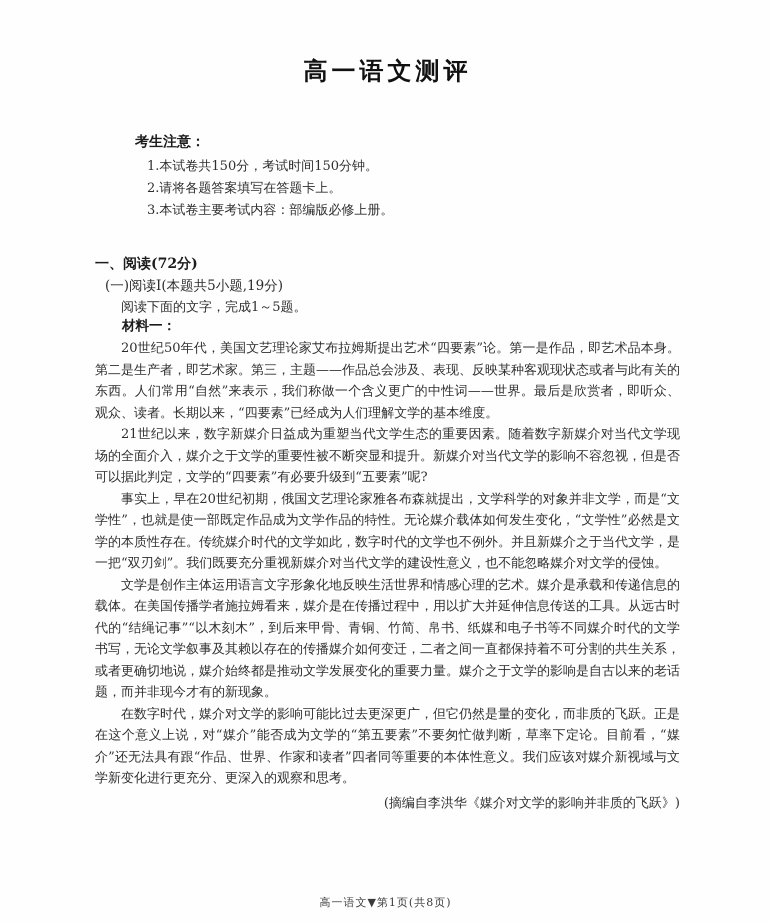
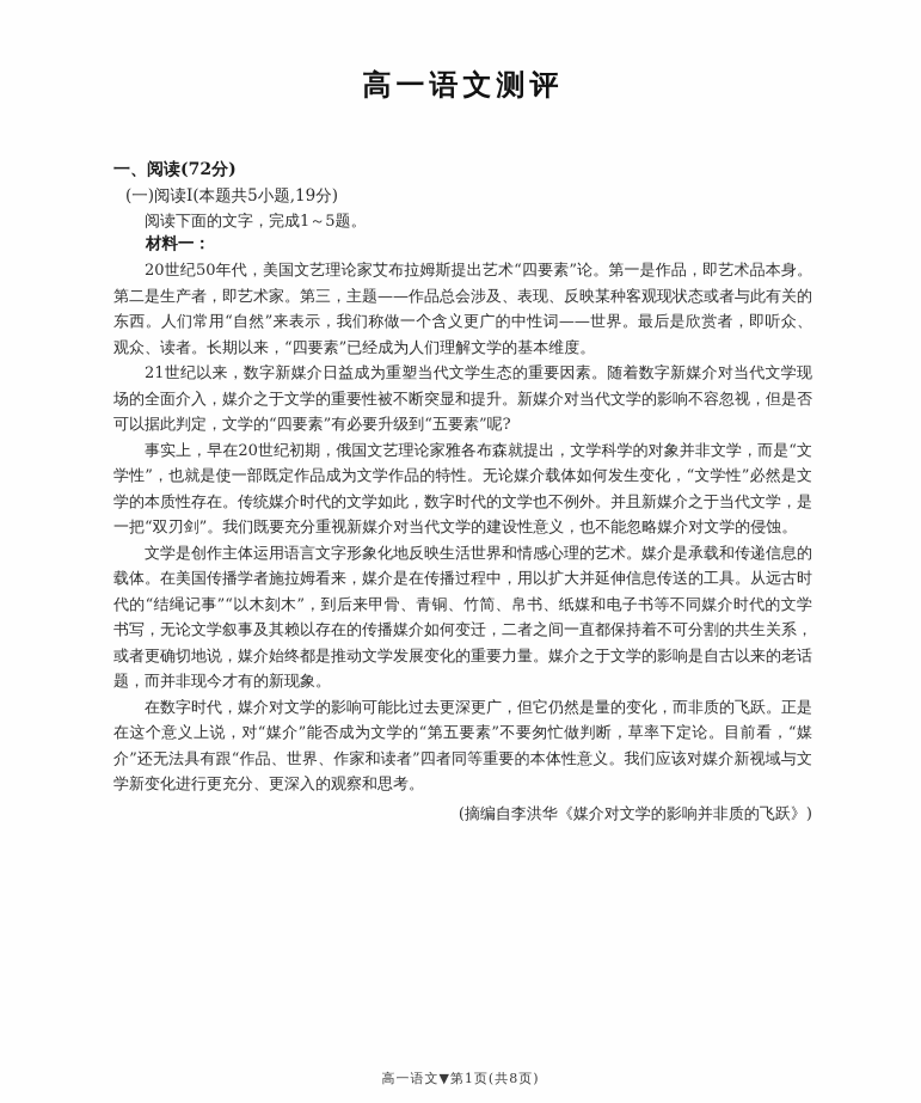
  高一语文测评
- 考生注意：
- 1.本试卷共150分，考试时间150分钟。
- 2.请将各题答案填写在答题卡上。
- 3.本试卷主要考试内容：部编版必修上册。
  一、阅读(72分)
  (一)阅读Ⅰ(本题共5小题,19分)
  阅读下面的文字，完成1～5题。
  材料一：
  20世纪50年代，美国文艺理论家艾布拉姆斯提出艺术“四要素”论。第一是作品，即艺术品本身。第二是生产者，即艺术家。第三，主题——作品总会涉及、表现、反映某种客观现状态或者与此有关的东西。人们常用“自然”来表示，我们称做一个含义更广的中性词——世界。最后是欣赏者，即听众、观众、读者。长期以来，“四要素”已经成为人们理解文学的基本维度。
  21世纪以来，数字新媒介日益成为重塑当代文学生态的重要因素。随着数字新媒介对当代文学现场的全面介入，媒介之于文学的重要性被不断突显和提升。新媒介对当代文学的影响不容忽视，但是否可以据此判定，文学的“四要素”有必要升级到“五要素”呢?
  事实上，早在20世纪初期，俄国文艺理论家雅各布森就提出，文学科学的对象并非文学，而是“文学性”，也就是使一部既定作品成为文学作品的特性。无论媒介载体如何发生变化，“文学性”必然是文学的本质性存在。传统媒介时代的文学如此，数字时代的文学也不例外。并且新媒介之于当代文学，是一把“双刃剑”。我们既要充分重视新媒介对当代文学的建设性意义，也不能忽略媒介对文学的侵蚀。
  文学是创作主体运用语言文字形象化地反映生活世界和情感心理的艺术。媒介是承载和传递信息的载体。在美国传播学者施拉姆看来，媒介是在传播过程中，用以扩大并延伸信息传送的工具。从远古时代的“结绳记事”“以木刻木”，到后来甲骨、青铜、竹简、帛书、纸媒和电子书等不同媒介时代的文学书写，无论文学叙事及其赖以存在的传播媒介如何变迁，二者之间一直都保持着不可分割的共生关系，或者更确切地说，媒介始终都是推动文学发展变化的重要力量。媒介之于文学的影响是自古以来的老话题，而并非现今才有的新现象。
  在数字时代，媒介对文学的影响可能比过去更深更广，但它仍然是量的变化，而非质的飞跃。正是在这个意义上说，对“媒介”能否成为文学的“第五要素”不要匆忙做判断，草率下定论。目前看，“媒介”还无法具有跟“作品、世界、作家和读者”四者同等重要的本体性意义。我们应该对媒介新视域与文学新变化进行更充分、更深入的观察和思考。
  (摘编自李洪华《媒介对文学的影响并非质的飞跃》)
  高一语文▼第1页(共8页)
